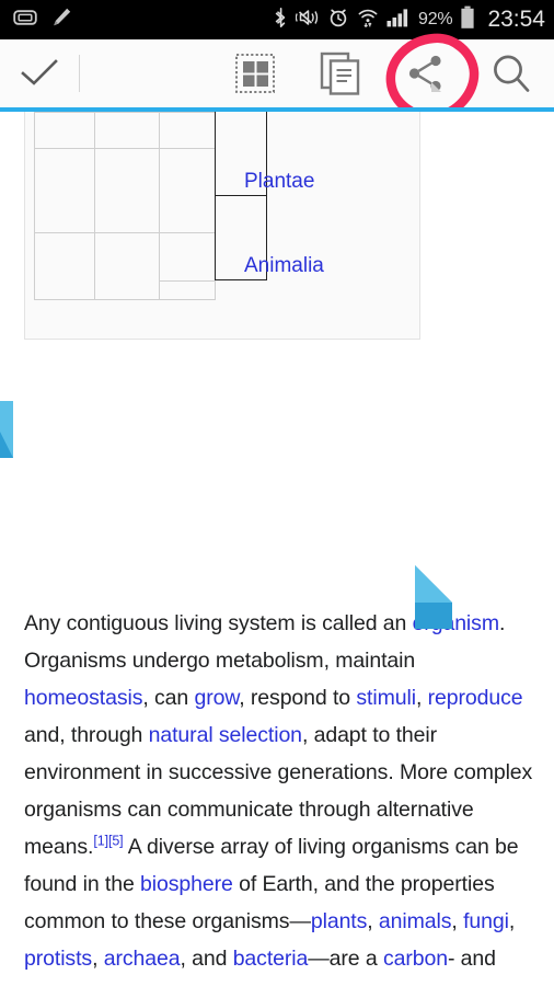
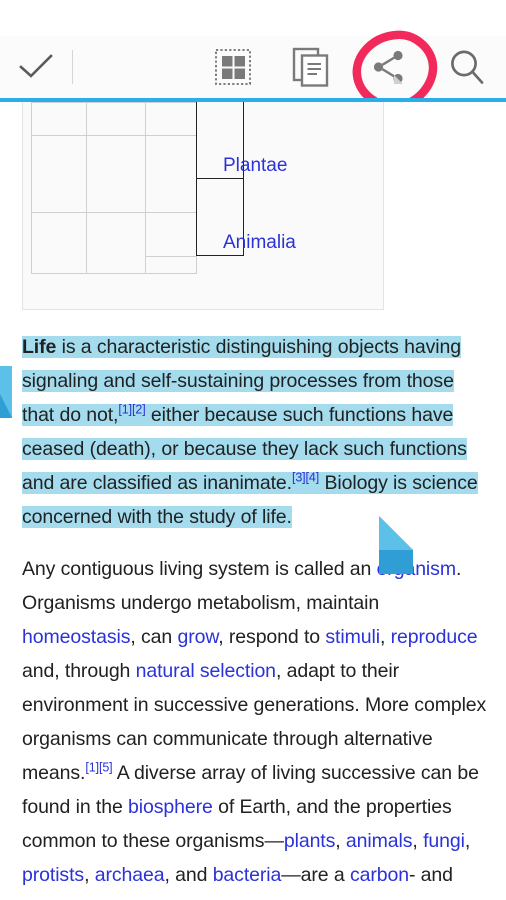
- 92%
- 23:54
  Plantae
  Animalia
+ Life is a characteristic distinguishing objects having signaling and self-sustaining processes from those that do not,[1][2] either because such functions have ceased (death), or because they lack such functions and are classified as inanimate.[3][4] Biology is science concerned with the study of life.
- Any contiguous living system is called an nism. Organisms undergo metabolism, maintain homeostasis, can grow, respond to stimuli, reproduce and, through natural selection, adapt to their environment in successive generations. More complex organisms can communicate through alternative means.[1][5] A diverse array of living organisms can be found in the biosphere of Earth, and the properties common to these organisms—plants, animals, fungi, protists, archaea, and bacteria—are a carbon- and
+ Any contiguous living system is called an nism. Organisms undergo metabolism, maintain homeostasis, can grow, respond to stimuli, reproduce and, through natural selection, adapt to their environment in successive generations. More complex organisms can communicate through alternative means.[1][5] A diverse array of living successive can be found in the biosphere of Earth, and the properties common to these organisms—plants, animals, fungi, protists, archaea, and bacteria—are a carbon- and
